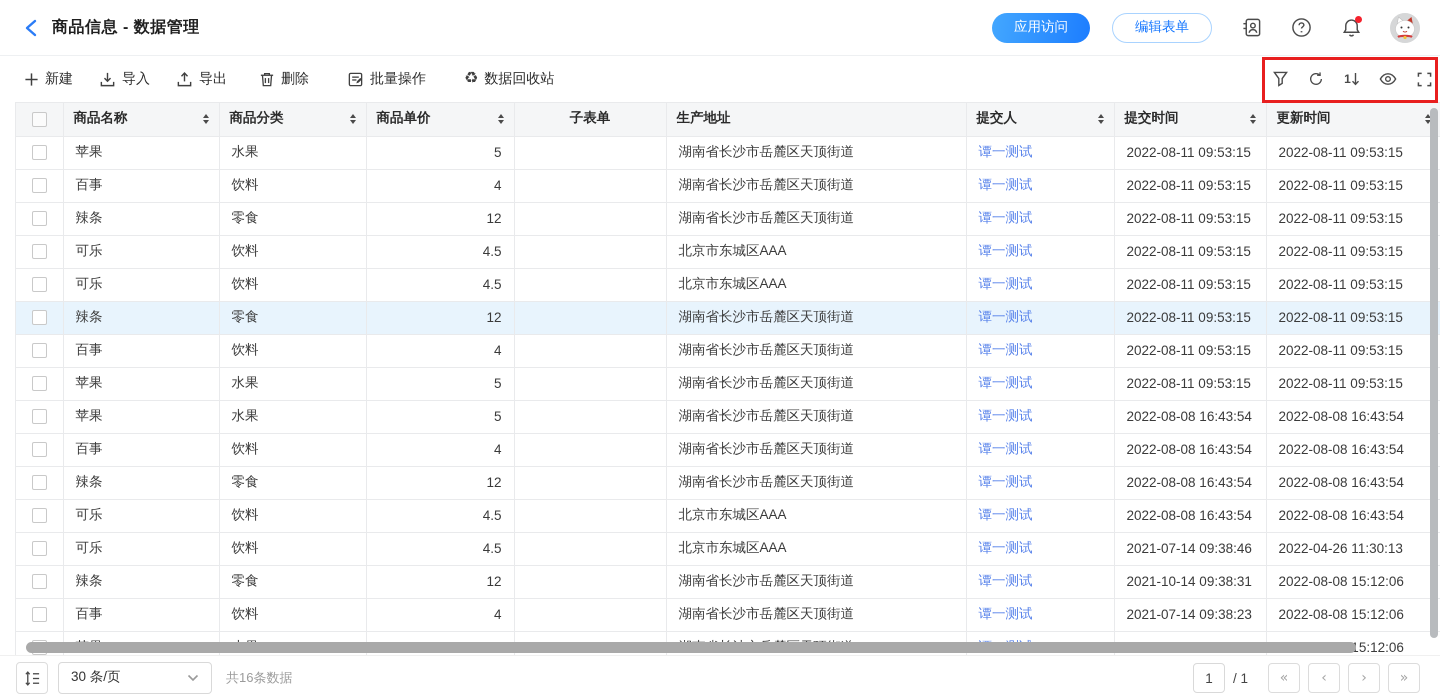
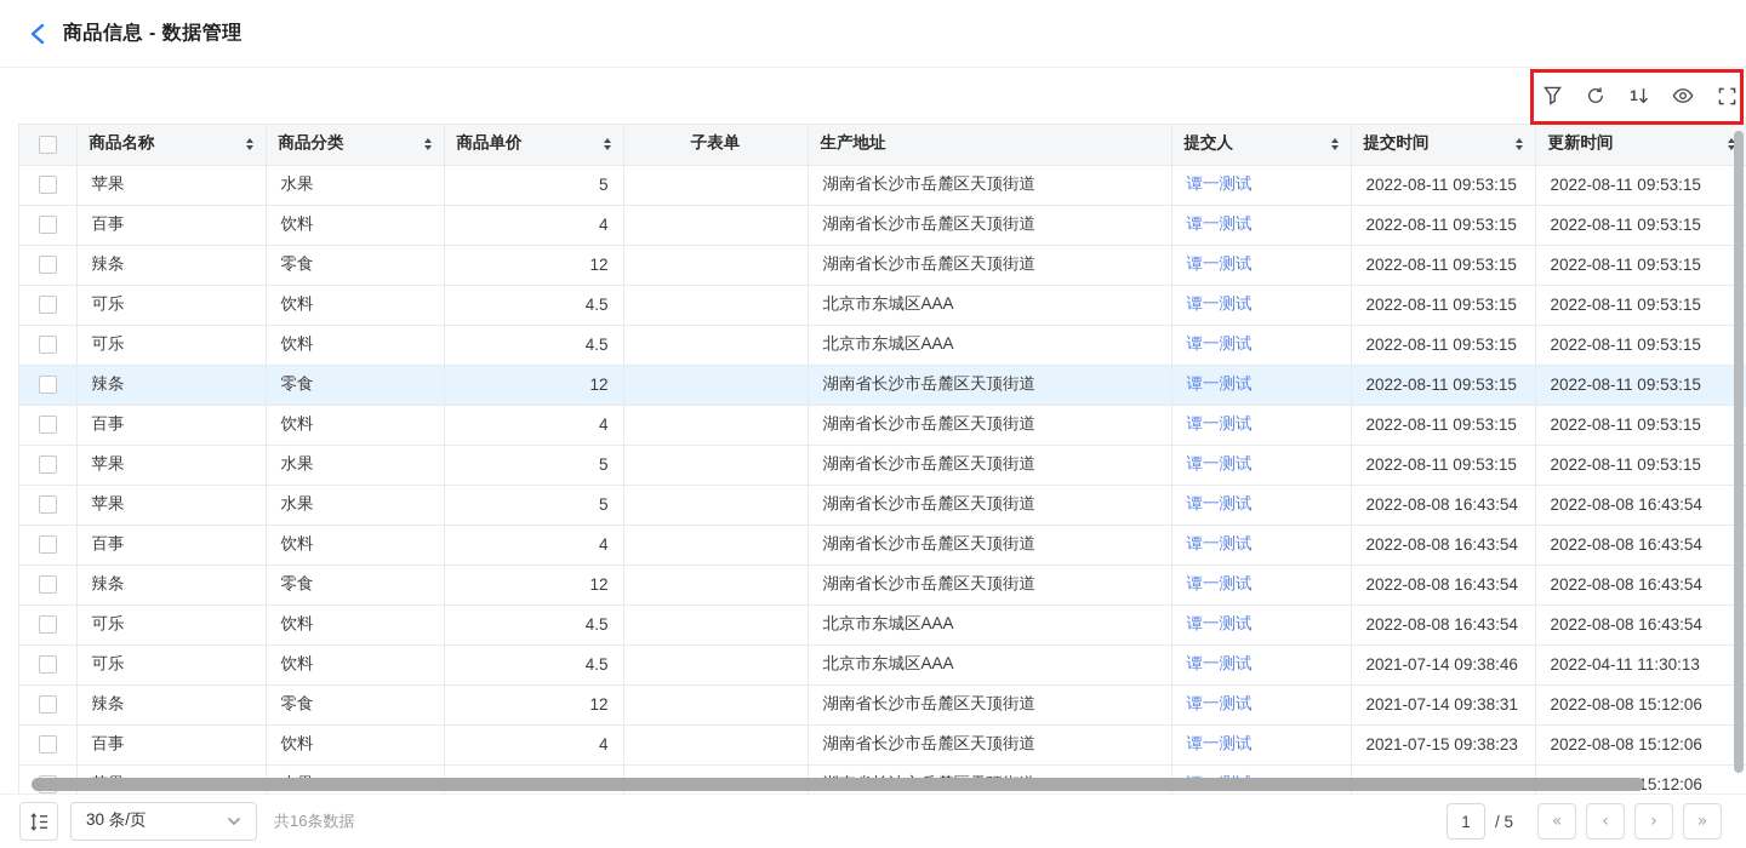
  商品信息 - 数据管理
- 应用访问
- 编辑表单
- 新建
- 导入
- 导出
- 删除
- 批量操作
- ♻
- 数据回收站
  1
  	商品名称	商品分类	商品单价	子表单	生产地址	提交人	提交时间	更新时间
  	苹果	水果	5		湖南省长沙市岳麓区天顶街道	谭一测试	2022-08-11 09:53:15	2022-08-11 09:53:15
  	百事	饮料	4		湖南省长沙市岳麓区天顶街道	谭一测试	2022-08-11 09:53:15	2022-08-11 09:53:15
  	辣条	零食	12		湖南省长沙市岳麓区天顶街道	谭一测试	2022-08-11 09:53:15	2022-08-11 09:53:15
  	可乐	饮料	4.5		北京市东城区AAA	谭一测试	2022-08-11 09:53:15	2022-08-11 09:53:15
  	可乐	饮料	4.5		北京市东城区AAA	谭一测试	2022-08-11 09:53:15	2022-08-11 09:53:15
  	辣条	零食	12		湖南省长沙市岳麓区天顶街道	谭一测试	2022-08-11 09:53:15	2022-08-11 09:53:15
  	百事	饮料	4		湖南省长沙市岳麓区天顶街道	谭一测试	2022-08-11 09:53:15	2022-08-11 09:53:15
  	苹果	水果	5		湖南省长沙市岳麓区天顶街道	谭一测试	2022-08-11 09:53:15	2022-08-11 09:53:15
  	苹果	水果	5		湖南省长沙市岳麓区天顶街道	谭一测试	2022-08-08 16:43:54	2022-08-08 16:43:54
  	百事	饮料	4		湖南省长沙市岳麓区天顶街道	谭一测试	2022-08-08 16:43:54	2022-08-08 16:43:54
  	辣条	零食	12		湖南省长沙市岳麓区天顶街道	谭一测试	2022-08-08 16:43:54	2022-08-08 16:43:54
  	可乐	饮料	4.5		北京市东城区AAA	谭一测试	2022-08-08 16:43:54	2022-08-08 16:43:54
- 	可乐	饮料	4.5		北京市东城区AAA	谭一测试	2021-07-14 09:38:46	2022-04-26 11:30:13
+ 	可乐	饮料	4.5		北京市东城区AAA	谭一测试	2021-07-14 09:38:46	2022-04-11 11:30:13
- 	辣条	零食	12		湖南省长沙市岳麓区天顶街道	谭一测试	2021-10-14 09:38:31	2022-08-08 15:12:06
+ 	辣条	零食	12		湖南省长沙市岳麓区天顶街道	谭一测试	2021-07-14 09:38:31	2022-08-08 15:12:06
- 	百事	饮料	4		湖南省长沙市岳麓区天顶街道	谭一测试	2021-07-14 09:38:23	2022-08-08 15:12:06
+ 	百事	饮料	4		湖南省长沙市岳麓区天顶街道	谭一测试	2021-07-15 09:38:23	2022-08-08 15:12:06
  30 条/页
  共16条数据
  1
- / 1
+ / 5
  «
  ‹
  ›
  »
